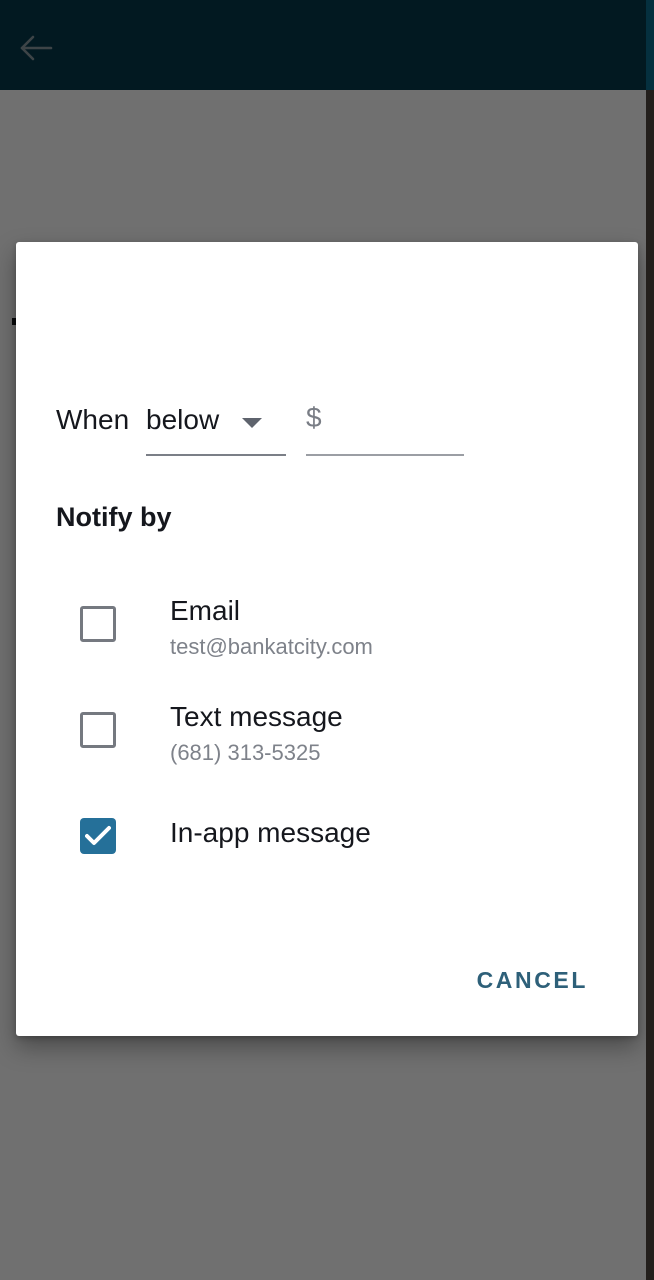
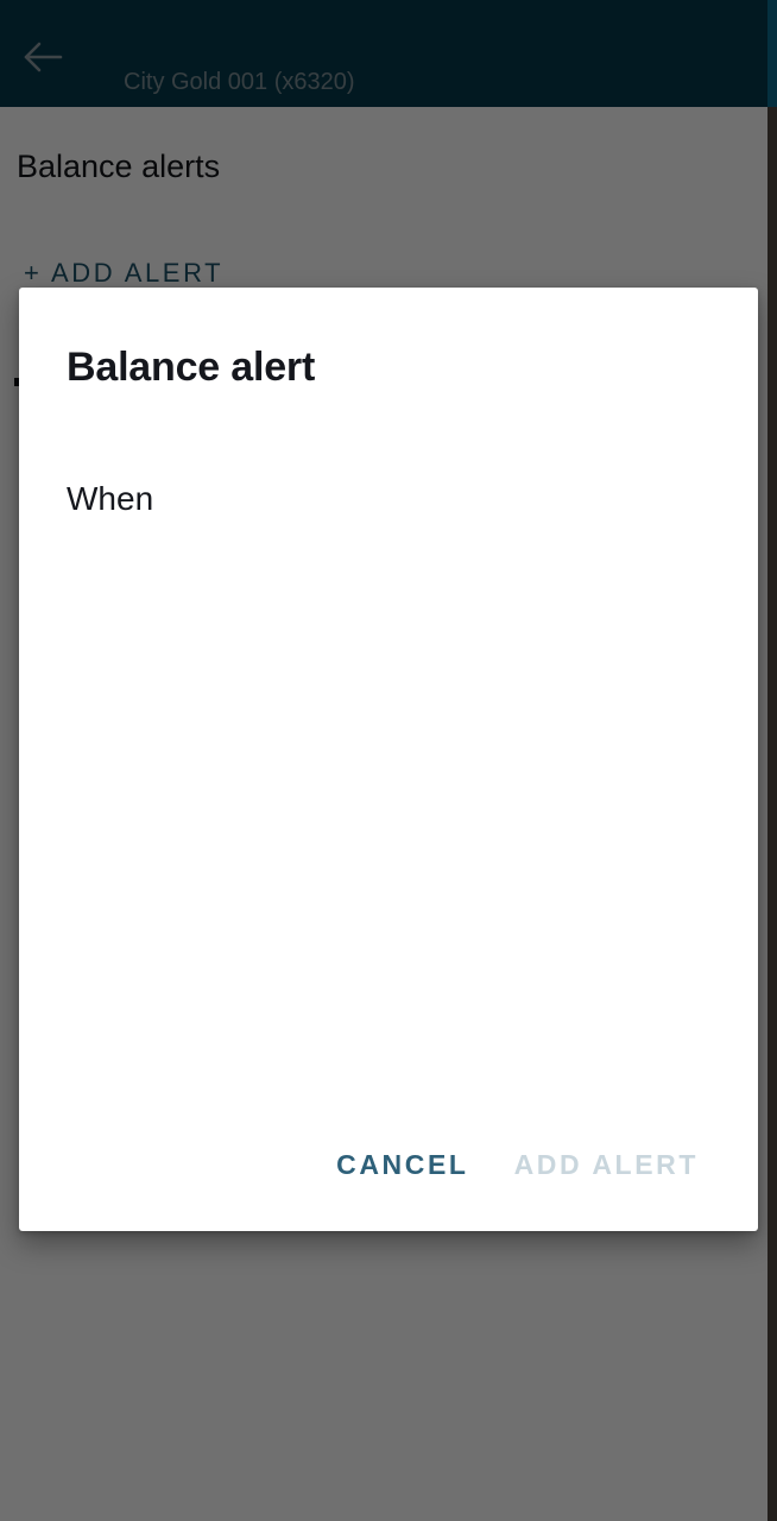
+ City Gold 001 (x6320)
+ Balance alerts
+ + ADD ALERT
+ Balance alert
  When
- below
- $
- Notify by
- Email
- test@bankatcity.com
- Text message
- (681) 313-5325
- In-app message
  CANCEL
+ ADD ALERT
